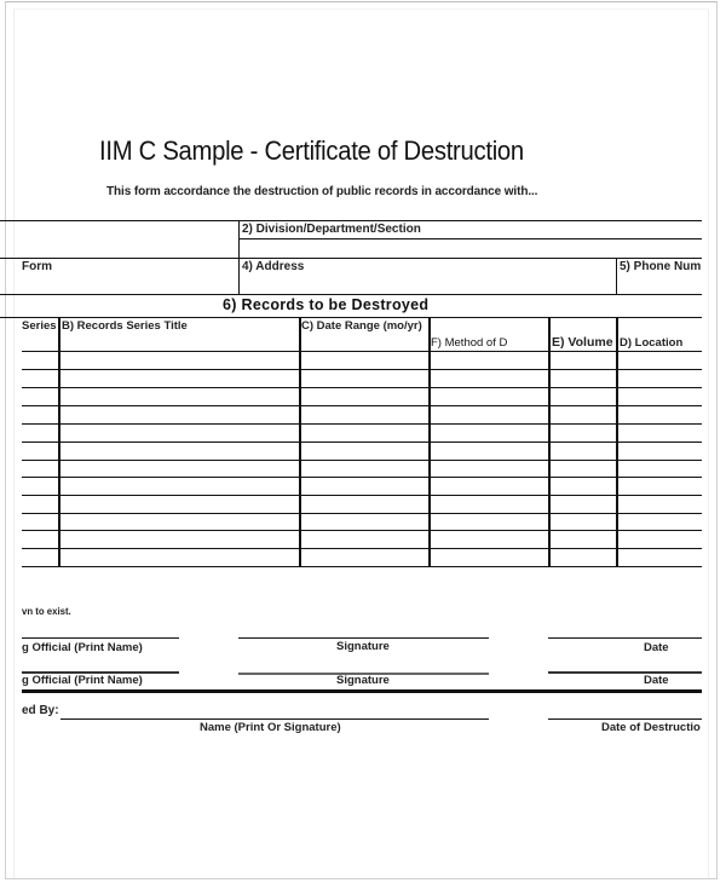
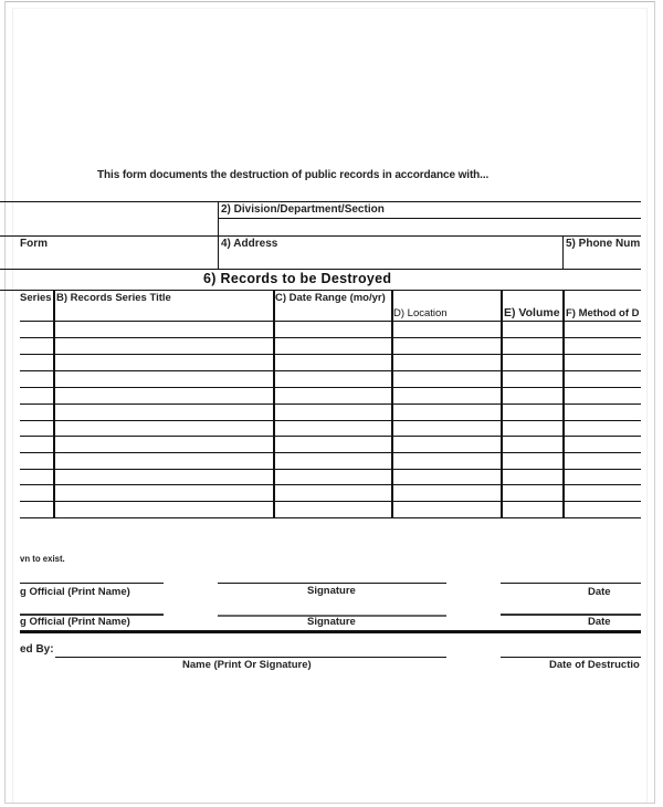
- IIM C Sample - Certificate of Destruction
- This form accordance the destruction of public records in accordance with...
+ This form documents the destruction of public records in accordance with...
  2) Division/Department/Section
  Form
  4) Address
  5) Phone Num
  6) Records to be Destroyed
  Series
  B) Records Series Title
  C) Date Range (mo/yr)
- F) Method of D
+ D) Location
  E) Volume
- D) Location
+ F) Method of D
  vn to exist.
  g Official (Print Name)
  Signature
  Date
  g Official (Print Name)
  Signature
  Date
  ed By:
  Name (Print Or Signature)
  Date of Destructio
